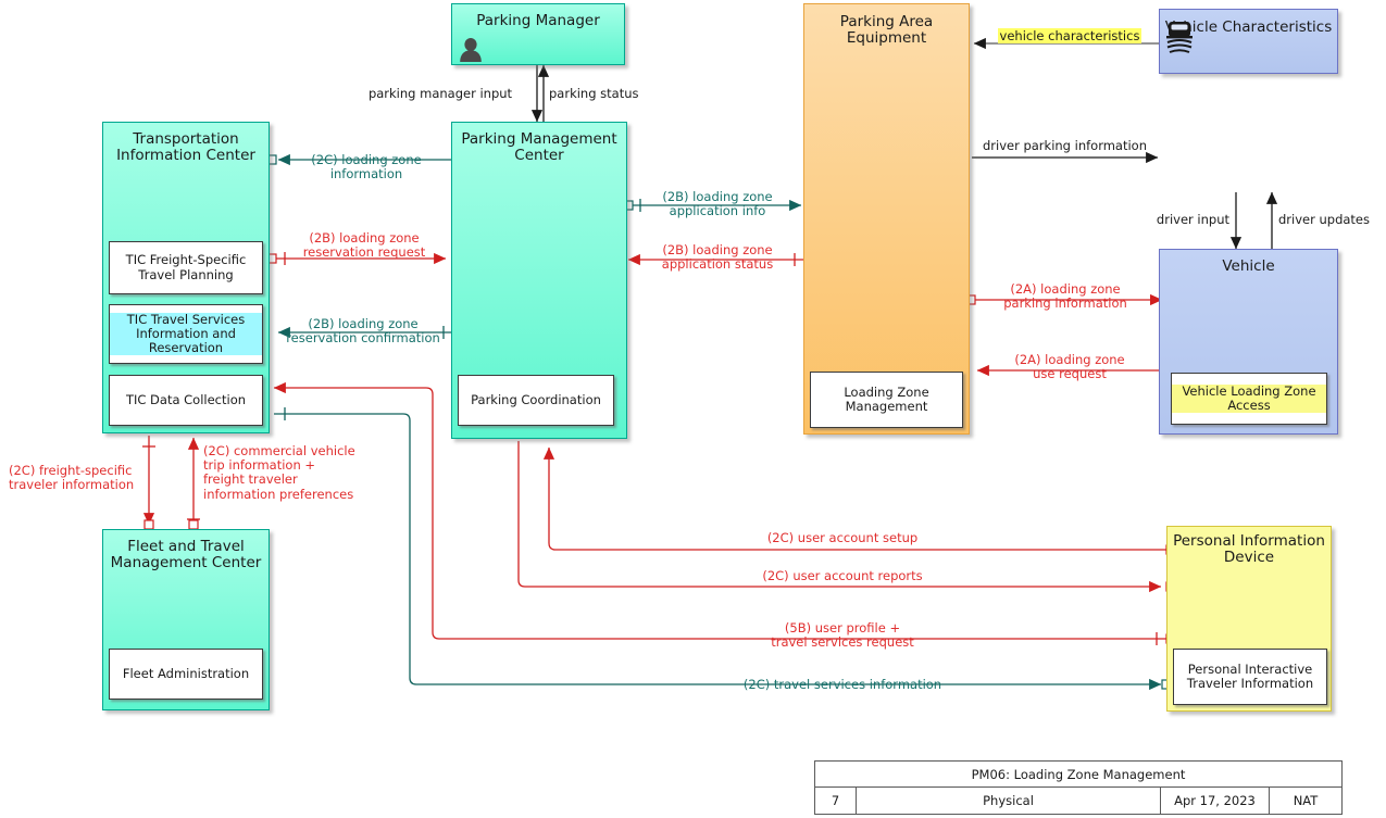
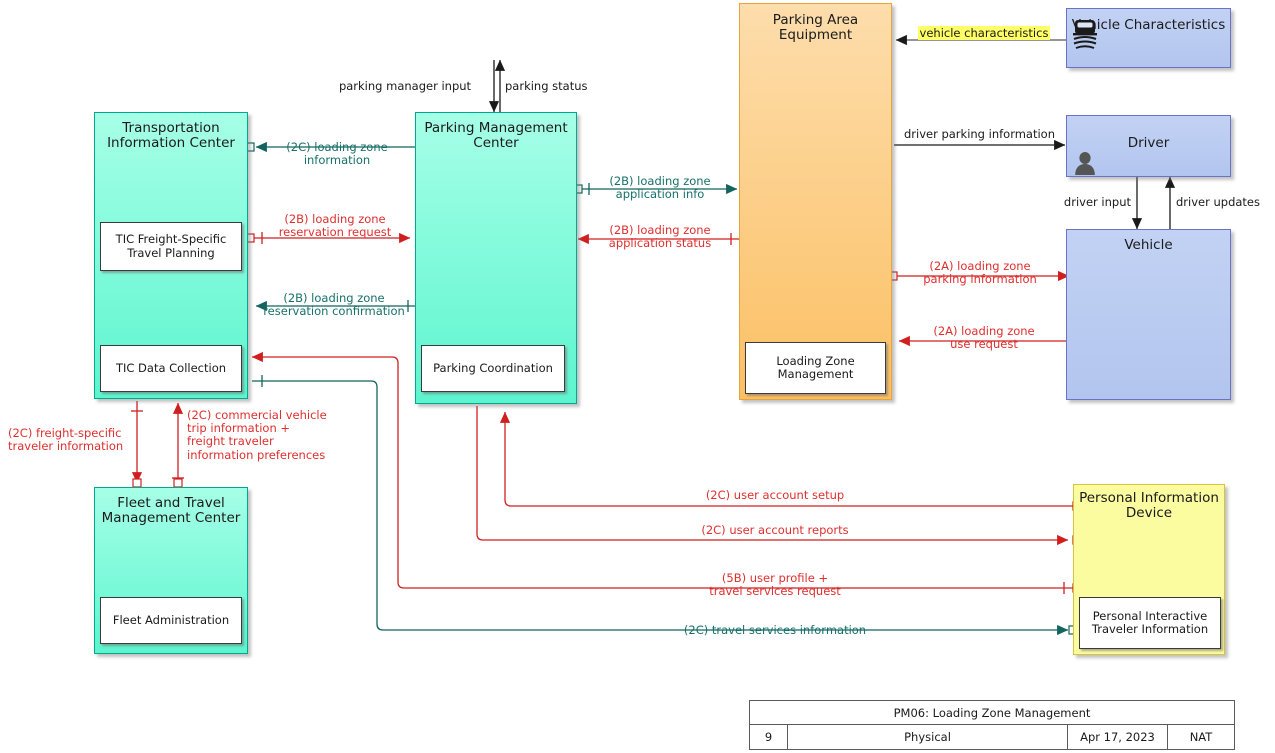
- Parking Manager
  Parking Management Center
  Parking Coordination
  Transportation Information Center
  TIC Freight-Specific Travel Planning
- TIC Travel Services Information and Reservation
  TIC Data Collection
  Fleet and Travel Management Center
  Fleet Administration
  Parking Area Equipment
  Loading Zone Management
  icle Characteristics
+ Driver
  Vehicle
- Vehicle Loading Zone Access
  Personal Information Device
  Personal Interactive Traveler Information
  parking manager input
  parking status
  (2C) loading zone
  information
  (2B) loading zone
  reservation request
  (2B) loading zone
  reservation confirmation
  (2B) loading zone
  application info
  (2B) loading zone
  application status
  vehicle characteristics
  driver parking information
  driver input
  driver updates
  (2A) loading zone
  parking information
  (2A) loading zone
  use request
  (2C) freight-specific
  traveler information
  (2C) commercial vehicle
  trip information +
  freight traveler
  information preferences
  (2C) user account setup
  (2C) user account reports
  (5B) user profile +
  travel services request
  (2C) travel services information
  PM06: Loading Zone Management
- 7
+ 9
  Physical
  Apr 17, 2023
  NAT
